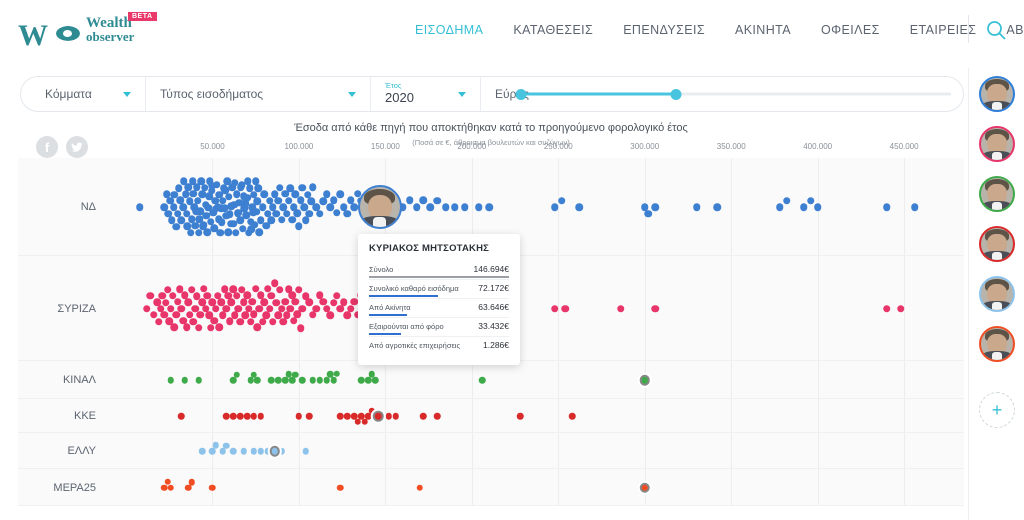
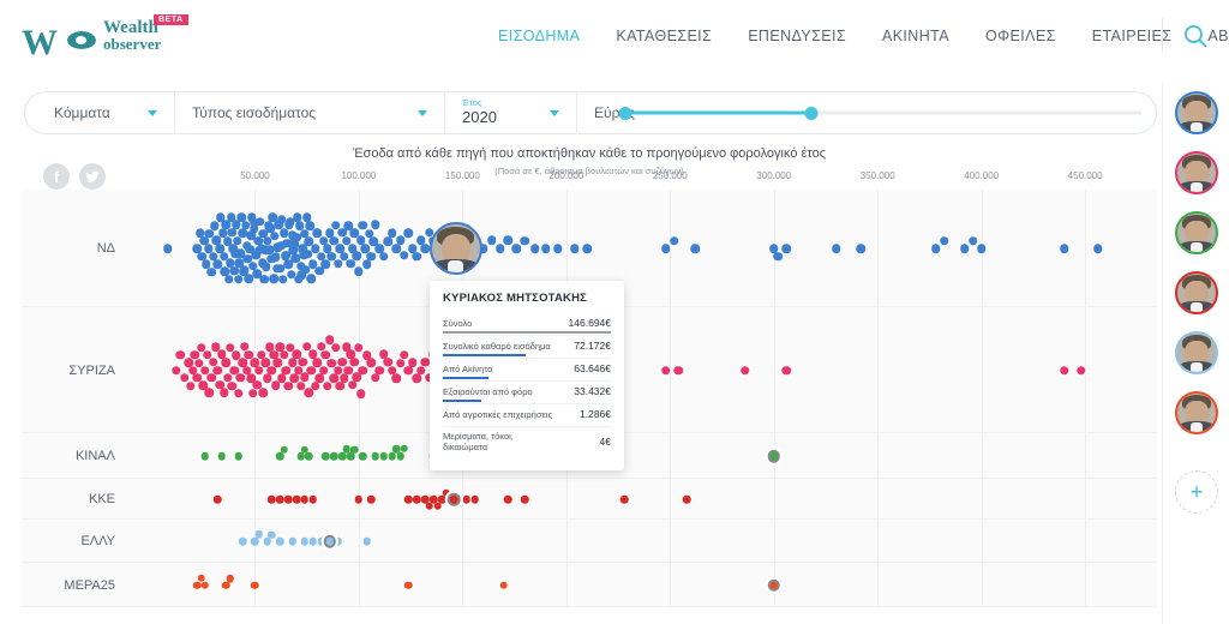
  W
  Wealth
  observer
  ΕΙΣΟΔΗΜΑ
  ΚΑΤΑΘΕΣΕΙΣ
  ΕΠΕΝΔΥΣΕΙΣ
  ΑΚΙΝΗΤΑ
  ΟΦΕΙΛΕΣ
  ΕΤΑΙΡΕΙΕΣ
  Κόμματα
  Τύπος εισοδήματος
  Έτος
  2020
  f
- Έσοδα από κάθε πηγή που αποκτήθηκαν κατά το προηγούμενο φορολογικό έτος
+ Έσοδα από κάθε πηγή που αποκτήθηκαν κάθε το προηγούμενο φορολογικό έτος
  (Ποσά σε €, άθροισμα βουλευτών και συζύγων)
  50.000
  100.000
  150.000
  200.000
  250.000
  300.000
  350.000
  400.000
  450.000
  ΝΔ
  ΣΥΡΙΖΑ
  ΚΙΝΑΛ
  ΚΚΕ
  ΕΛΛΥ
  ΜΕΡΑ25
  ΚΥΡΙΑΚΟΣ ΜΗΤΣΟΤΑΚΗΣ
  Σύνολο
  146.694€
  Συνολικό καθαρό εισόδημα
  72.172€
  Από Ακίνητα
  63.646€
  Εξαιρούνται από φόρο
  33.432€
  Από αγροτικές επιχειρήσεις
  1.286€
+ Μερίσματα, τόκοι, δικαιώματα
+ 4€
  +
